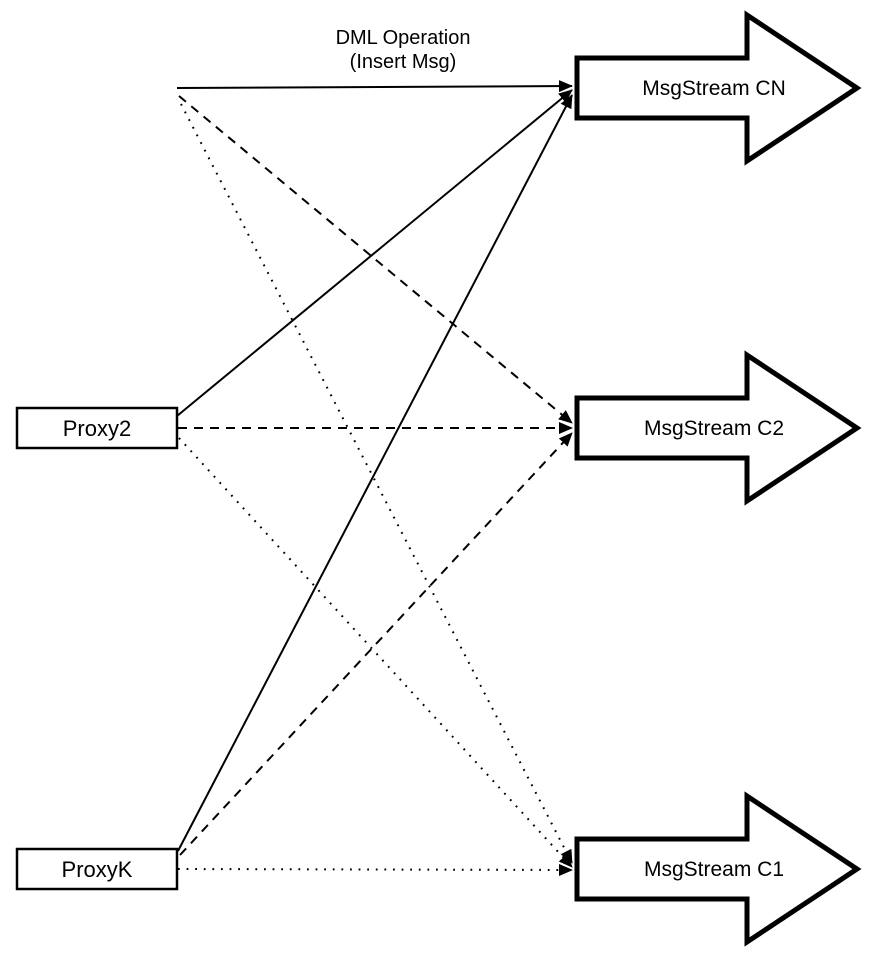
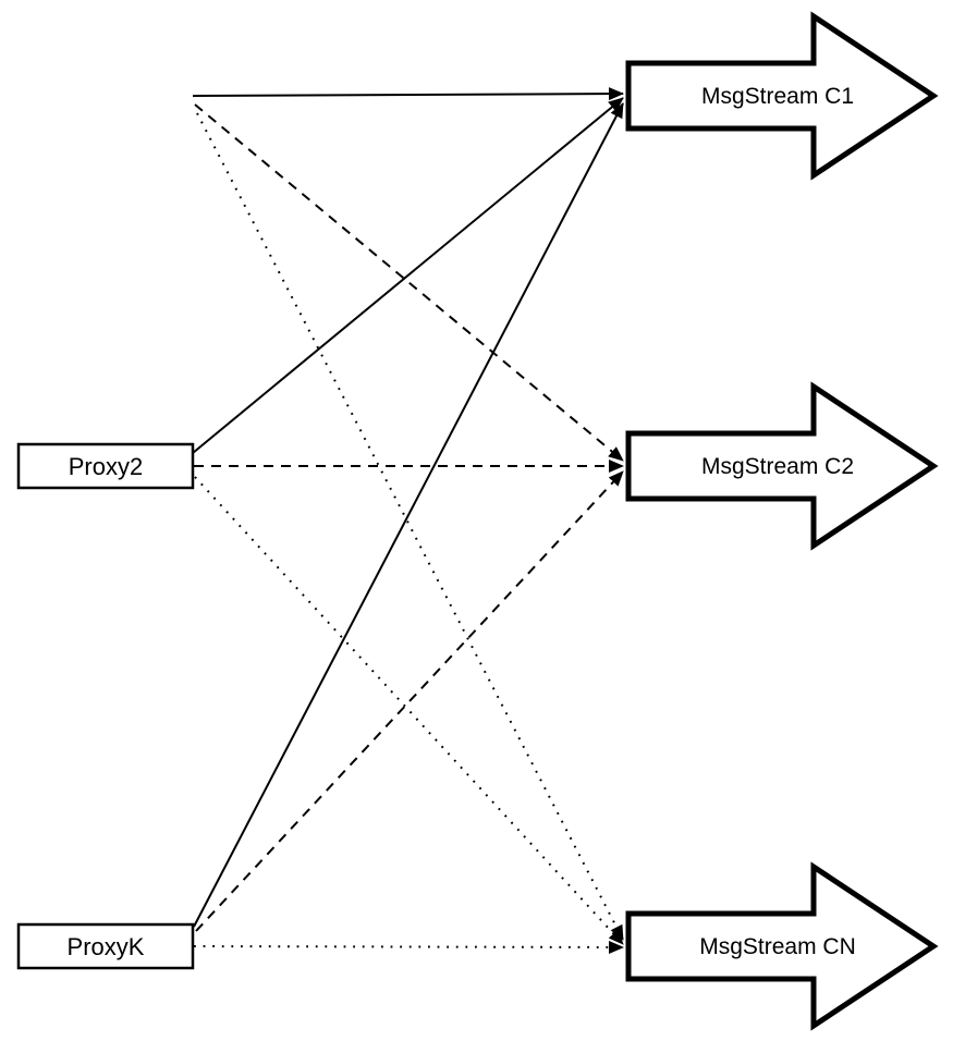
  Proxy2
  ProxyK
- MsgStream CN
+ MsgStream C1
  MsgStream C2
- MsgStream C1
+ MsgStream CN
- DML Operation
- (Insert Msg)
